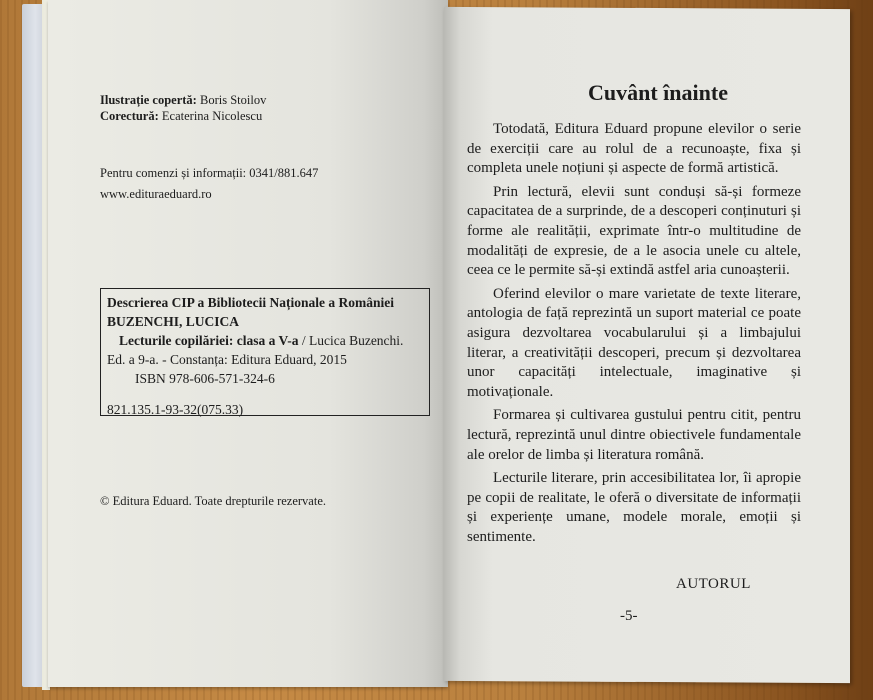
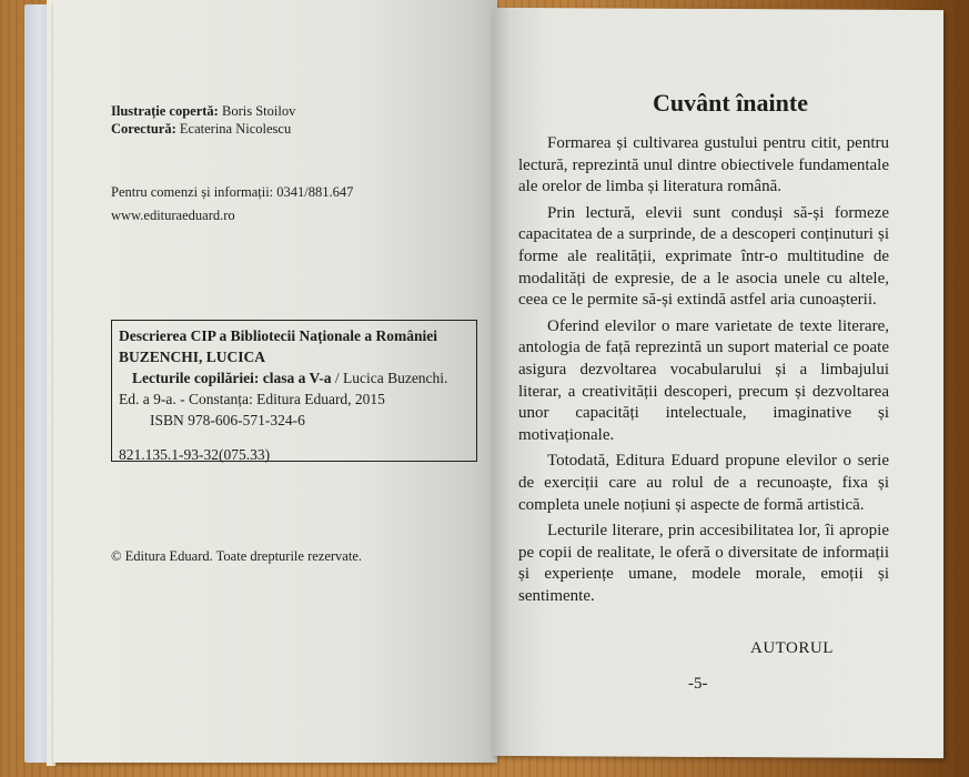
  Ilustrație copertă: Boris Stoilov
  Corectură: Ecaterina Nicolescu
  Pentru comenzi și informații: 0341/881.647
  www.edituraeduard.ro
  Descrierea CIP a Bibliotecii Naționale a României
  BUZENCHI, LUCICA
  Lecturile copilăriei: clasa a V-a / Lucica Buzenchi.
  Ed. a 9-a. - Constanța: Editura Eduard, 2015
  ISBN 978-606-571-324-6
  821.135.1-93-32(075.33)
  © Editura Eduard. Toate drepturile rezervate.
  Cuvânt înainte
- Totodată, Editura Eduard propune elevilor o serie de exerciții care au rolul de a recunoaște, fixa și completa unele noțiuni și aspecte de formă artistică.
+ Formarea și cultivarea gustului pentru citit, pentru lectură, reprezintă unul dintre obiectivele fundamentale ale orelor de limba și literatura română.
  Prin lectură, elevii sunt conduși să-și formeze capacitatea de a surprinde, de a descoperi conținuturi și forme ale realității, exprimate într-o multitudine de modalități de expresie, de a le asocia unele cu altele, ceea ce le permite să-și extindă astfel aria cunoașterii.
  Oferind elevilor o mare varietate de texte literare, antologia de față reprezintă un suport material ce poate asigura dezvoltarea vocabularului și a limbajului literar, a creativității descoperi, precum și dezvoltarea unor capacități intelectuale, imaginative și motivaționale.
- Formarea și cultivarea gustului pentru citit, pentru lectură, reprezintă unul dintre obiectivele fundamentale ale orelor de limba și literatura română.
+ Totodată, Editura Eduard propune elevilor o serie de exerciții care au rolul de a recunoaște, fixa și completa unele noțiuni și aspecte de formă artistică.
  Lecturile literare, prin accesibilitatea lor, îi apropie pe copii de realitate, le oferă o diversitate de informații și experiențe umane, modele morale, emoții și sentimente.
  AUTORUL
  -5-
